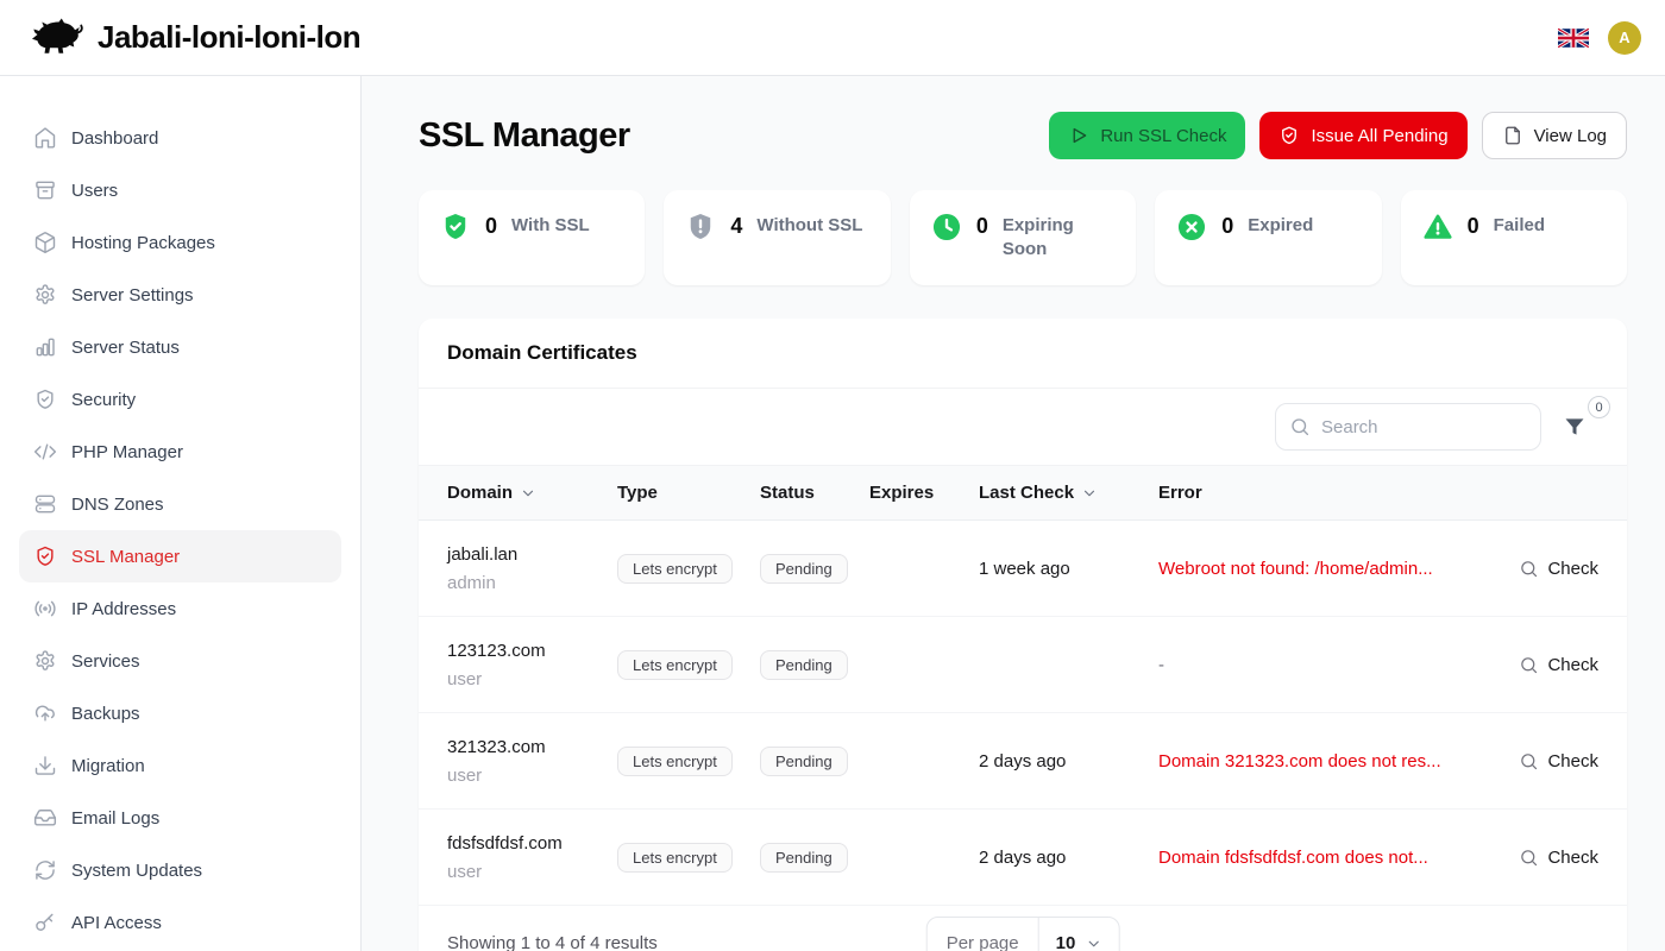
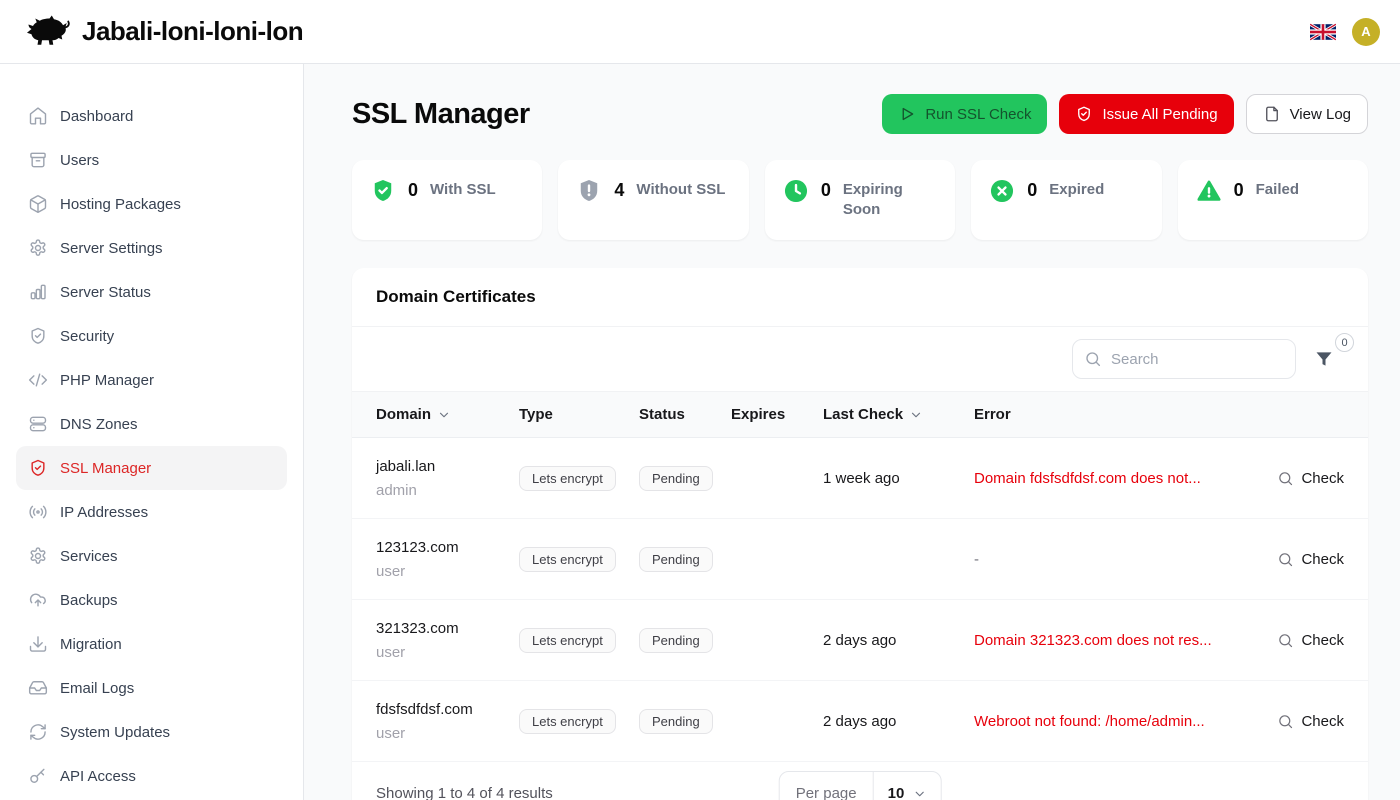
  Jabali-loni-loni-lon
  A
  Dashboard
  Users
  Hosting Packages
  Server Settings
  Server Status
  Security
  PHP Manager
  DNS Zones
  SSL Manager
  IP Addresses
  Services
  Backups
  Migration
  Email Logs
  System Updates
  API Access
  SSL Manager
  Run SSL Check
  Issue All Pending
  View Log
  0
  With SSL
  4
  Without SSL
  0
  Expiring Soon
  0
  Expired
  0
  Failed
  Domain Certificates
  Search
  0
  Domain
  Type
  Status
  Expires
  Last Check
  Error
  jabali.lan
  admin
  Lets encrypt
  Pending
  1 week ago
- Webroot not found: /home/admin...
+ Domain fdsfsdfdsf.com does not...
  Check
  123123.com
  user
  Lets encrypt
  Pending
  -
  Check
  321323.com
  user
  Lets encrypt
  Pending
  2 days ago
  Domain 321323.com does not res...
  Check
  fdsfsdfdsf.com
  user
  Lets encrypt
  Pending
  2 days ago
- Domain fdsfsdfdsf.com does not...
+ Webroot not found: /home/admin...
  Check
  Showing 1 to 4 of 4 results
  Per page
  10
